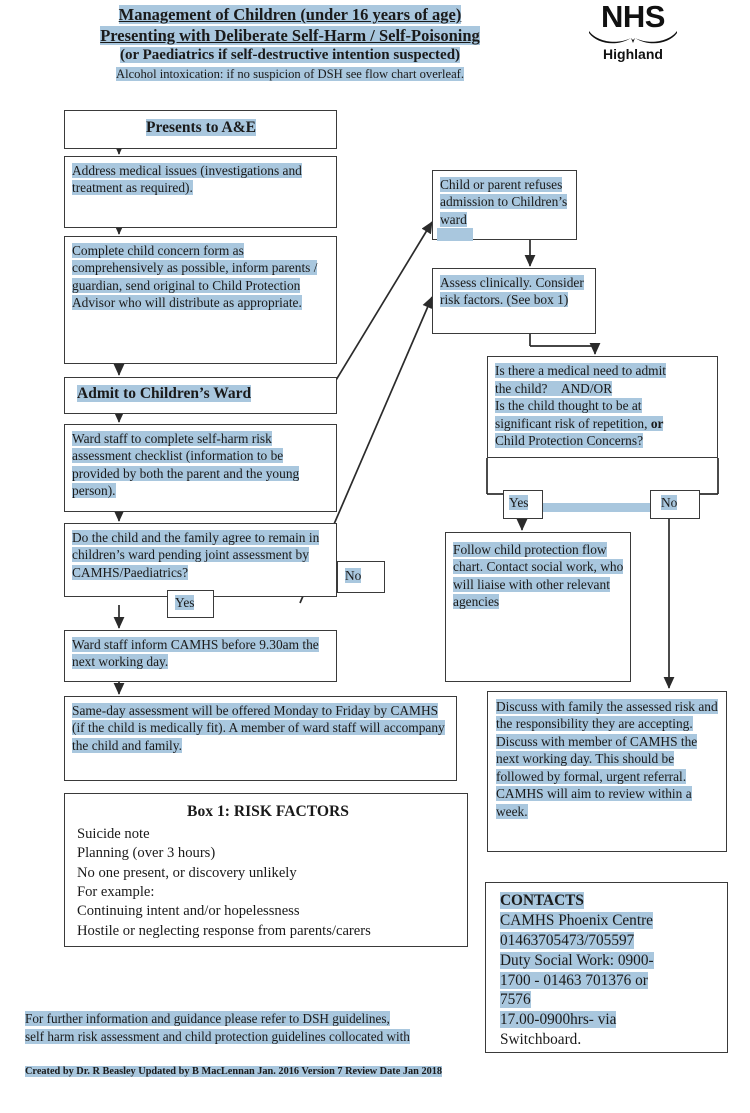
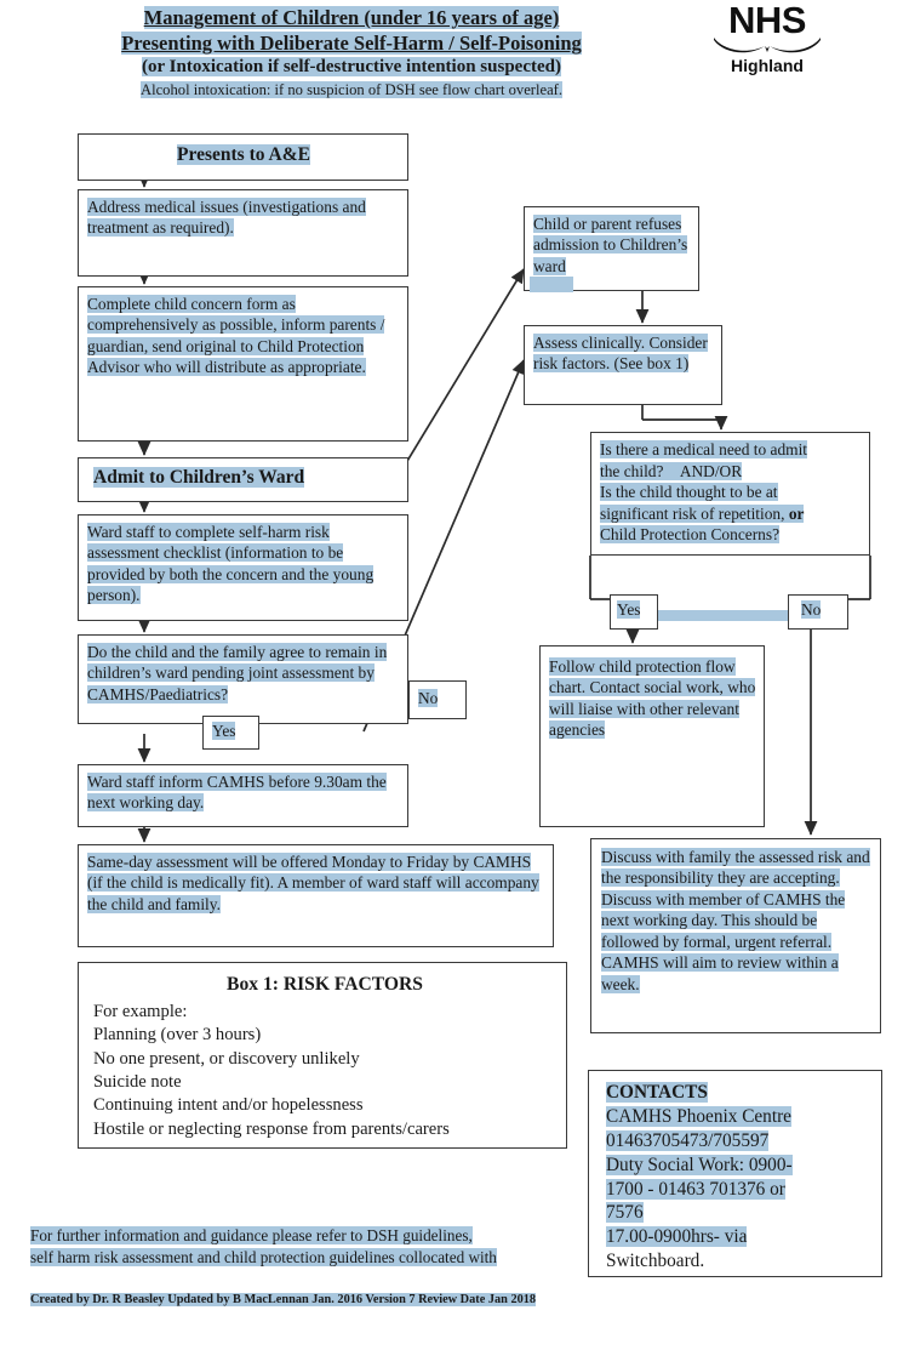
  Management of Children (under 16 years of age)
  Presenting with Deliberate Self-Harm / Self-Poisoning
- (or Paediatrics if self-destructive intention suspected)
+ (or Intoxication if self-destructive intention suspected)
  Alcohol intoxication: if no suspicion of DSH see flow chart overleaf.
  NHS
  Highland
  Presents to A&E
  Address medical issues (investigations and treatment as required).
  Complete child concern form as comprehensively as possible, inform parents / guardian, send original to Child Protection Advisor who will distribute as appropriate.
  Admit to Children’s Ward
- Ward staff to complete self-harm risk assessment checklist (information to be provided by both the parent and the young person).
+ Ward staff to complete self-harm risk assessment checklist (information to be provided by both the concern and the young person).
  Do the child and the family agree to remain in children’s ward pending joint assessment by CAMHS/Paediatrics?
  No
  Yes
  Ward staff inform CAMHS before 9.30am the next working day.
  Same-day assessment will be offered Monday to Friday by CAMHS (if the child is medically fit). A member of ward staff will accompany the child and family.
  Box 1: RISK FACTORS
- Suicide note
+ For example:
  Planning (over 3 hours)
  No one present, or discovery unlikely
- For example:
+ Suicide note
  Continuing intent and/or hopelessness
  Hostile or neglecting response from parents/carers
  Child or parent refuses admission to Children’s ward
  Assess clinically. Consider risk factors. (See box 1)
  Is there a medical need to admit
  the child? AND/OR
  Is the child thought to be at
  significant risk of repetition, or
  Child Protection Concerns?
  Yes
  No
  Follow child protection flow chart. Contact social work, who will liaise with other relevant agencies
  Discuss with family the assessed risk and the responsibility they are accepting. Discuss with member of CAMHS the next working day. This should be followed by formal, urgent referral. CAMHS will aim to review within a week.
  CONTACTS
  CAMHS Phoenix Centre
  01463705473/705597
  Duty Social Work: 0900-
  1700 - 01463 701376 or
  7576
  17.00-0900hrs- via
  Switchboard.
  For further information and guidance please refer to DSH guidelines,
  self harm risk assessment and child protection guidelines collocated with
  Created by Dr. R Beasley Updated by B MacLennan Jan. 2016 Version 7 Review Date Jan 2018
